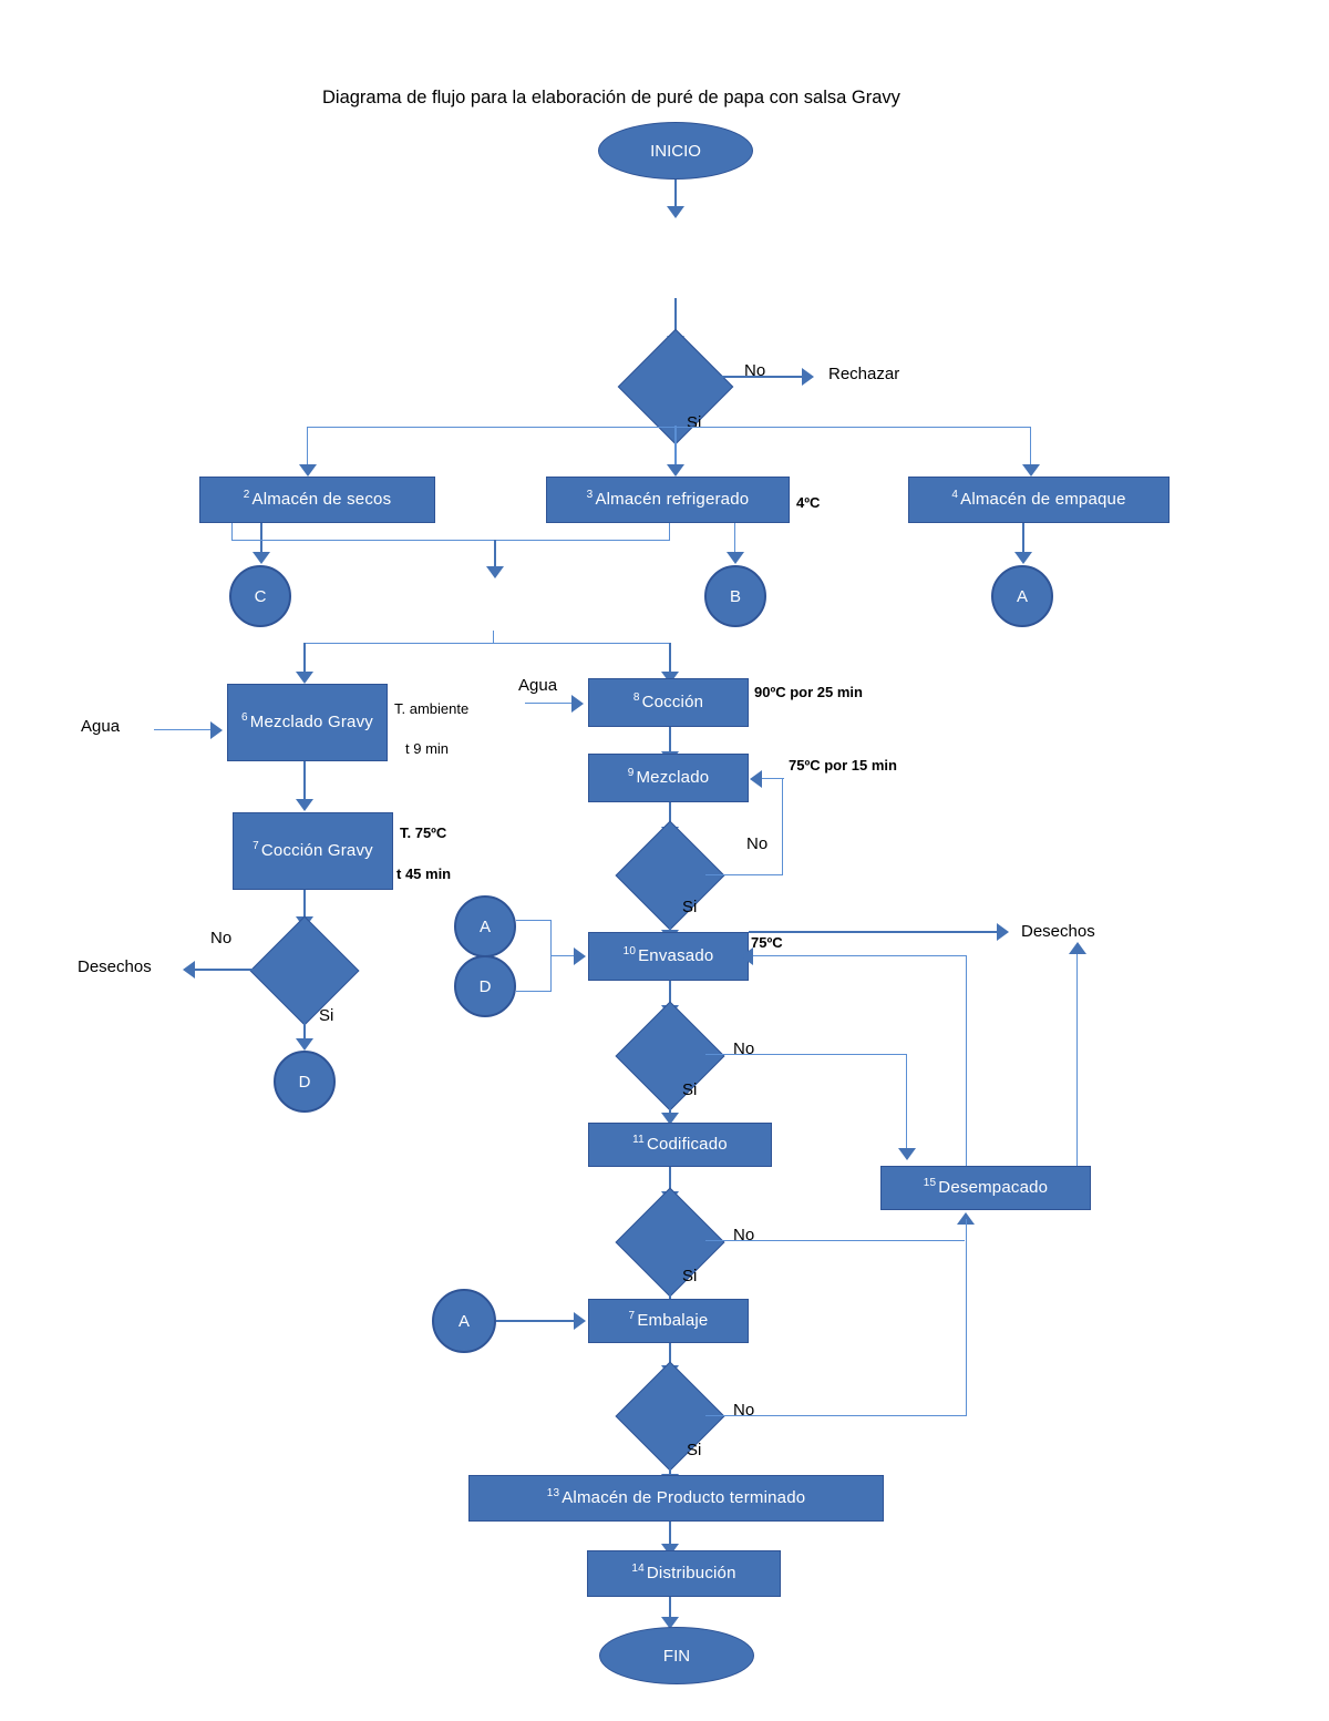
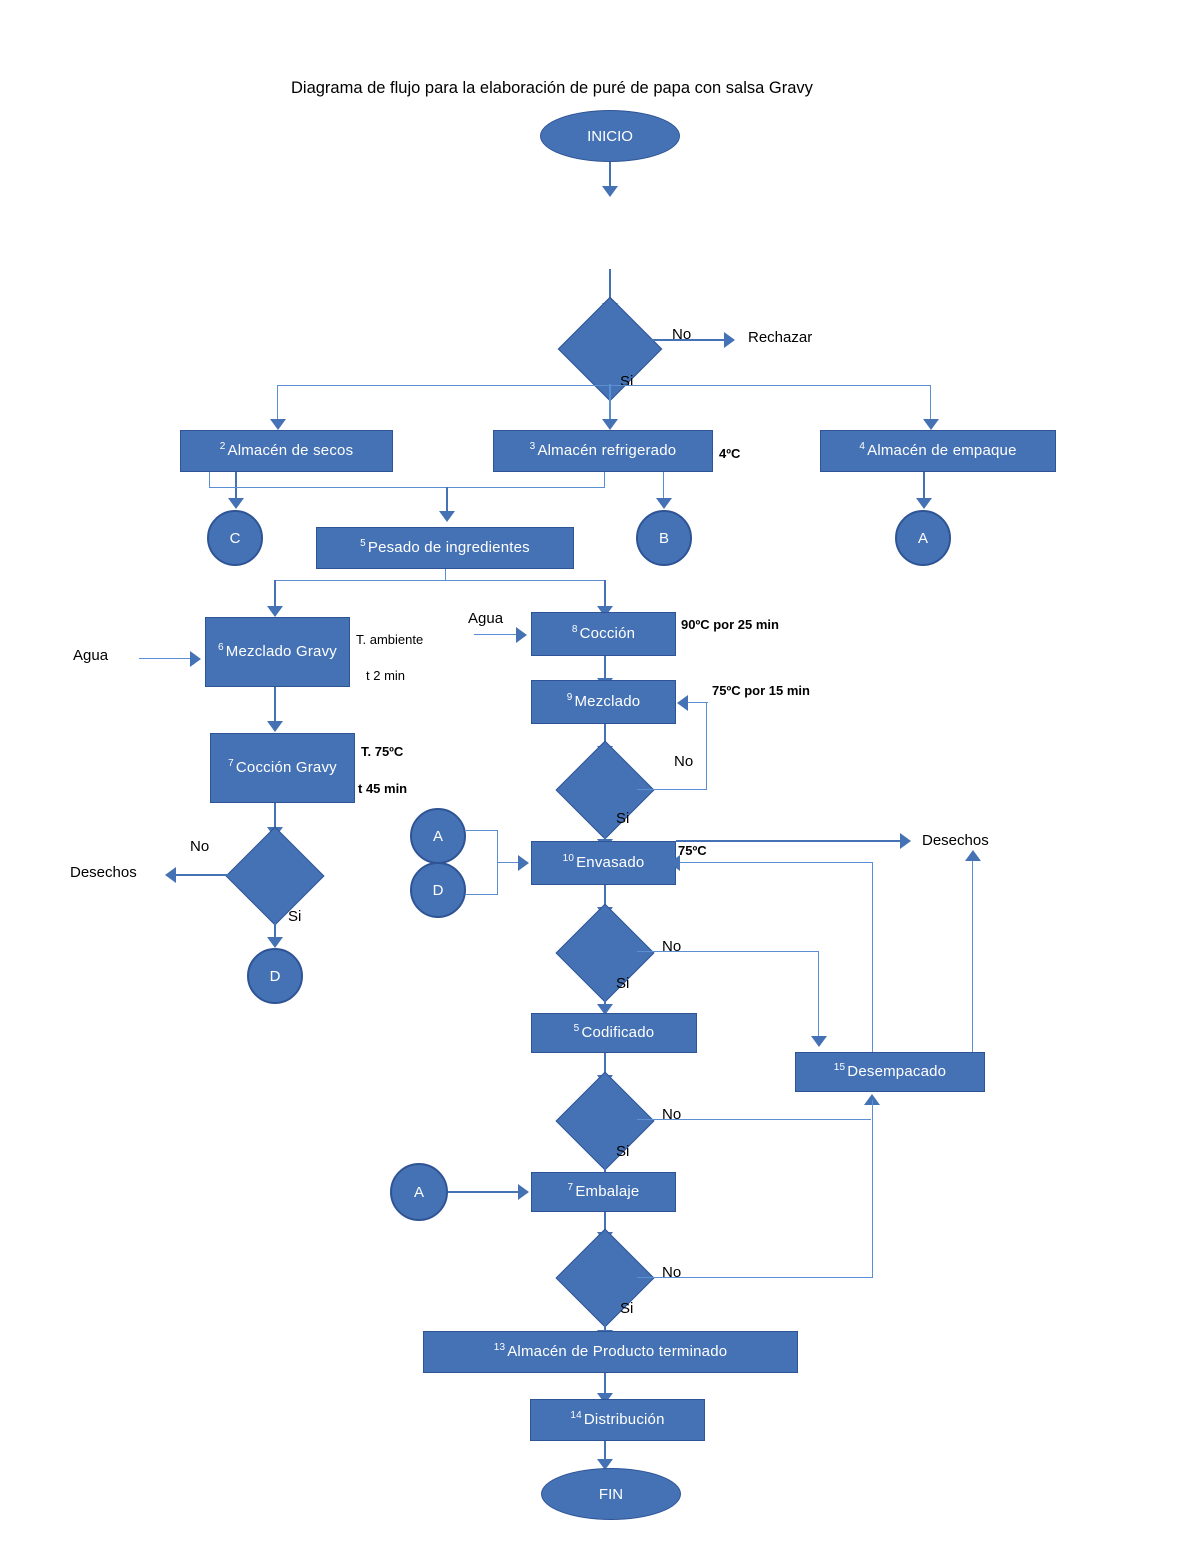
  Diagrama de flujo para la elaboración de puré de papa con salsa Gravy
  INICIO
  No
  Rechazar
  Si
  2 Almacén de secos
  3 Almacén refrigerado
  4ºC
  4 Almacén de empaque
  C
  B
  A
+ 5 Pesado de ingredientes
  6 Mezclado Gravy
  T. ambiente
- t 9 min
+ t 2 min
  Agua
  7 Cocción Gravy
  T. 75ºC
  t 45 min
  No
  Desechos
  Si
  D
  8 Cocción
  90ºC por 25 min
  Agua
  9 Mezclado
  75ºC por 15 min
  No
  Si
  A
  D
  10 Envasado
  75ºC
  Desechos
  No
  Si
- 11 Codificado
+ 5 Codificado
  No
  Si
  15 Desempacado
  A
  7 Embalaje
  No
  Si
  13 Almacén de Producto terminado
  14 Distribución
  FIN
